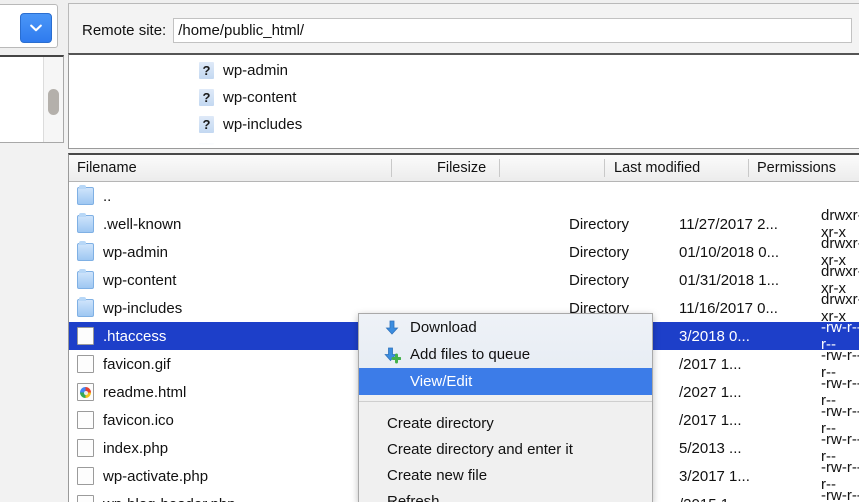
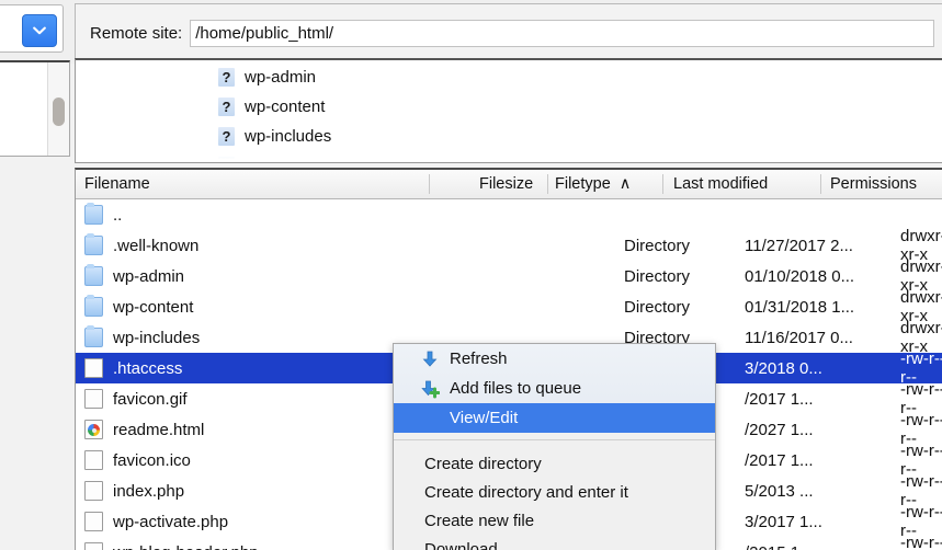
  Remote site:
  /home/public_html/
  ?
  wp-admin
  ?
  wp-content
  ?
  wp-includes
  Filename
  Filesize
+ Filetype
+ ∧
  Last modified
  Permissions
  ..
  .well-known
  Directory
  11/27/2017 2...
  drwxrxr-x
  wp-admin
  Directory
  01/10/2018 0...
  drwxrxr-x
  wp-content
  Directory
  01/31/2018 1...
  drwxrxr-x
  wp-includes
  Directory
  11/16/2017 0...
  drwxrxr-x
  .htaccess
  3/2018 0...
  -rw-r-r--
  favicon.gif
  /2017 1...
  -rw-r-r--
  readme.html
  /2027 1...
  -rw-r-r--
  favicon.ico
  /2017 1...
  -rw-r-r--
  index.php
  5/2013 ...
  -rw-r-r--
  wp-activate.php
  3/2017 1...
  -rw-r-r--
- Download
+ Refresh
  Add files to queue
  View/Edit
  Create directory
  Create directory and enter it
  Create new file
- Refresh
+ Download
